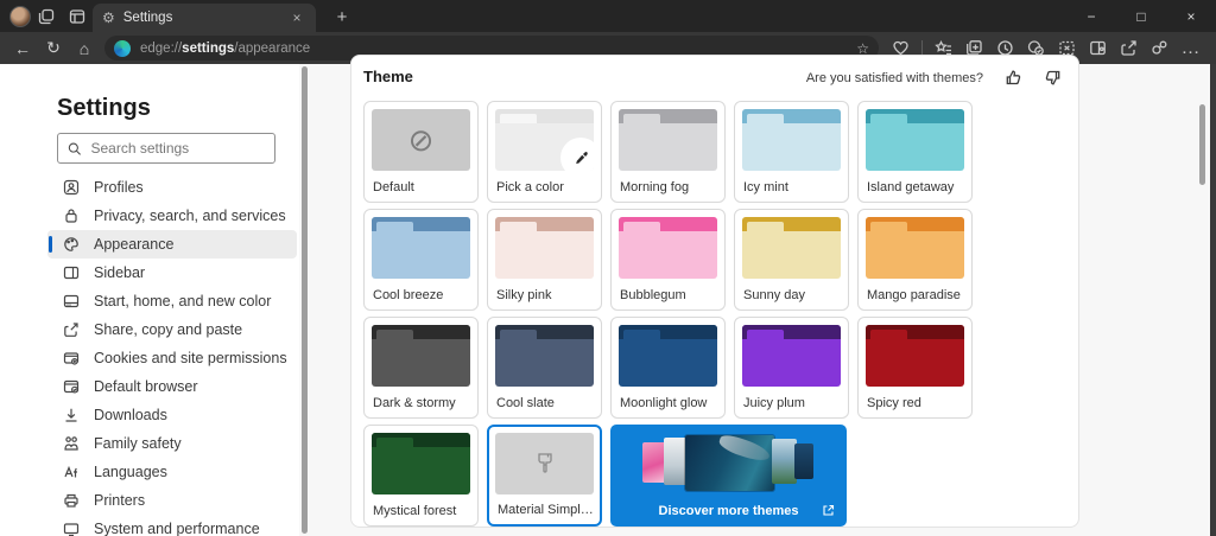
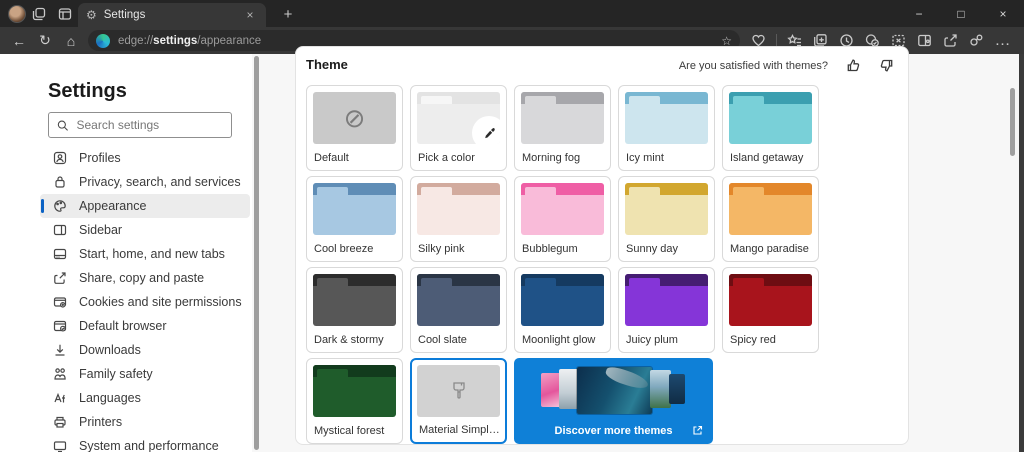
  ⚙
  Settings
  ×
  +
  −
  □
  ×
  ←
  ↻
  ⌂
  edge://settings/appearance
  ☆
  …
  Settings
  Search settings
  Profiles
  Privacy, search, and services
  Appearance
  Sidebar
- Start, home, and new color
+ Start, home, and new tabs
  Share, copy and paste
  Cookies and site permissions
  Default browser
  Downloads
  Family safety
  Languages
  Printers
  System and performance
  Theme
  Are you satisfied with themes?
  ⊘
  Default
  Pick a color
  Morning fog
  Icy mint
  Island getaway
  Cool breeze
  Silky pink
  Bubblegum
  Sunny day
  Mango paradise
  Dark & stormy
  Cool slate
  Moonlight glow
  Juicy plum
  Spicy red
  Mystical forest
  Material Simple
  Discover more themes
